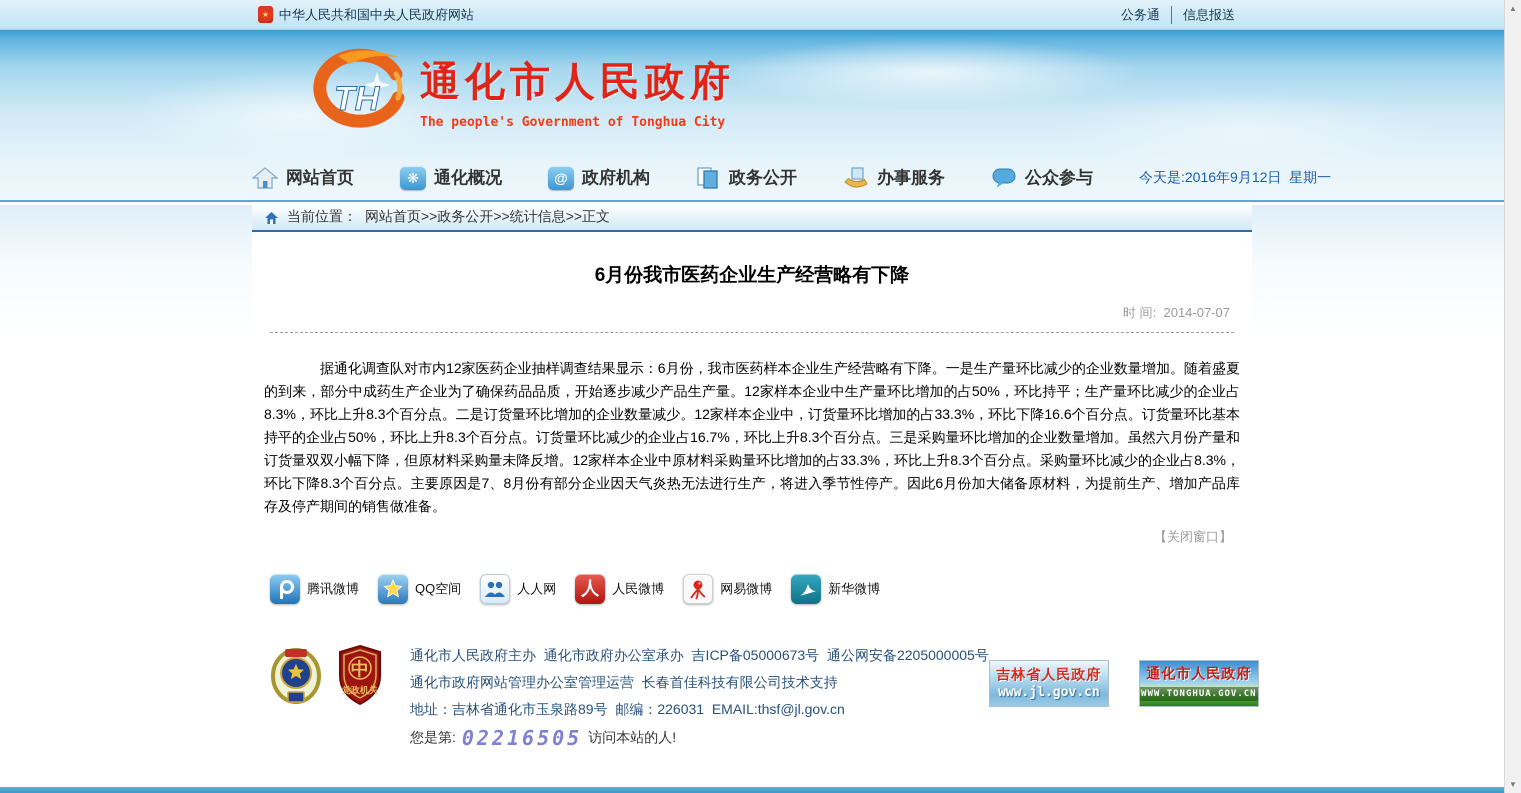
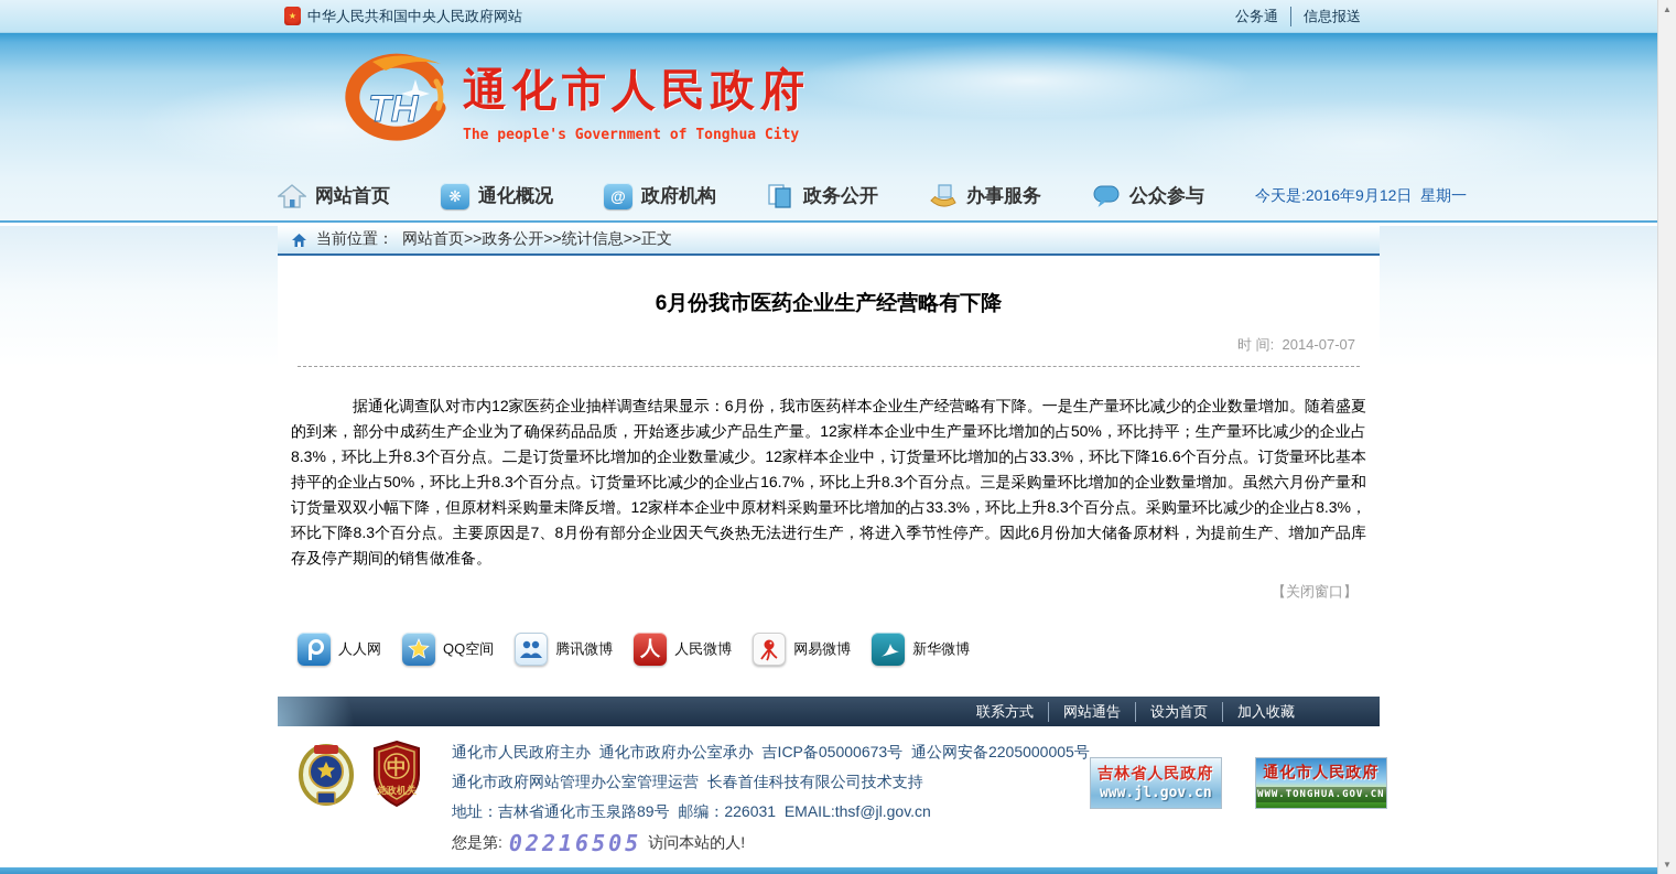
  ★
  中华人民共和国中央人民政府网站
  公务通
  信息报送
  TH
  通化市人民政府
  The people's Government of Tonghua City
  网站首页
  ❋
  通化概况
  @
  政府机构
  政务公开
  办事服务
  公众参与
  今天是:2016年9月12日 星期一
  当前位置：
  网站首页>>政务公开>>统计信息>>正文
  6月份我市医药企业生产经营略有下降
  时 间: 2014-07-07
  据通化调查队对市内12家医药企业抽样调查结果显示：6月份，我市医药样本企业生产经营略有下降。一是生产量环比减少的企业数量增加。随着盛夏的到来，部分中成药生产企业为了确保药品品质，开始逐步减少产品生产量。12家样本企业中生产量环比增加的占50%，环比持平；生产量环比减少的企业占8.3%，环比上升8.3个百分点。二是订货量环比增加的企业数量减少。12家样本企业中，订货量环比增加的占33.3%，环比下降16.6个百分点。订货量环比基本持平的企业占50%，环比上升8.3个百分点。订货量环比减少的企业占16.7%，环比上升8.3个百分点。三是采购量环比增加的企业数量增加。虽然六月份产量和订货量双双小幅下降，但原材料采购量未降反增。12家样本企业中原材料采购量环比增加的占33.3%，环比上升8.3个百分点。采购量环比减少的企业占8.3%，环比下降8.3个百分点。主要原因是7、8月份有部分企业因天气炎热无法进行生产，将进入季节性停产。因此6月份加大储备原材料，为提前生产、增加产品库存及停产期间的销售做准备。
  【关闭窗口】
- 腾讯微博
+ 人人网
  QQ空间
- 人人网
+ 腾讯微博
  人
  人民微博
  网易微博
  新华微博
+ 联系方式
+ 网站通告
+ 设为首页
+ 加入收藏
  中
  党政机关
  通化市人民政府主办 通化市政府办公室承办 吉ICP备05000673号 通公网安备2205000005号
  通化市政府网站管理办公室管理运营 长春首佳科技有限公司技术支持
  地址：吉林省通化市玉泉路89号 邮编：226031 EMAIL:thsf@jl.gov.cn
  您是第:
  02216505
  访问本站的人!
  吉林省人民政府
  www.jl.gov.cn
  通化市人民政府
  WWW.TONGHUA.GOV.CN
  ▲
  ▼
